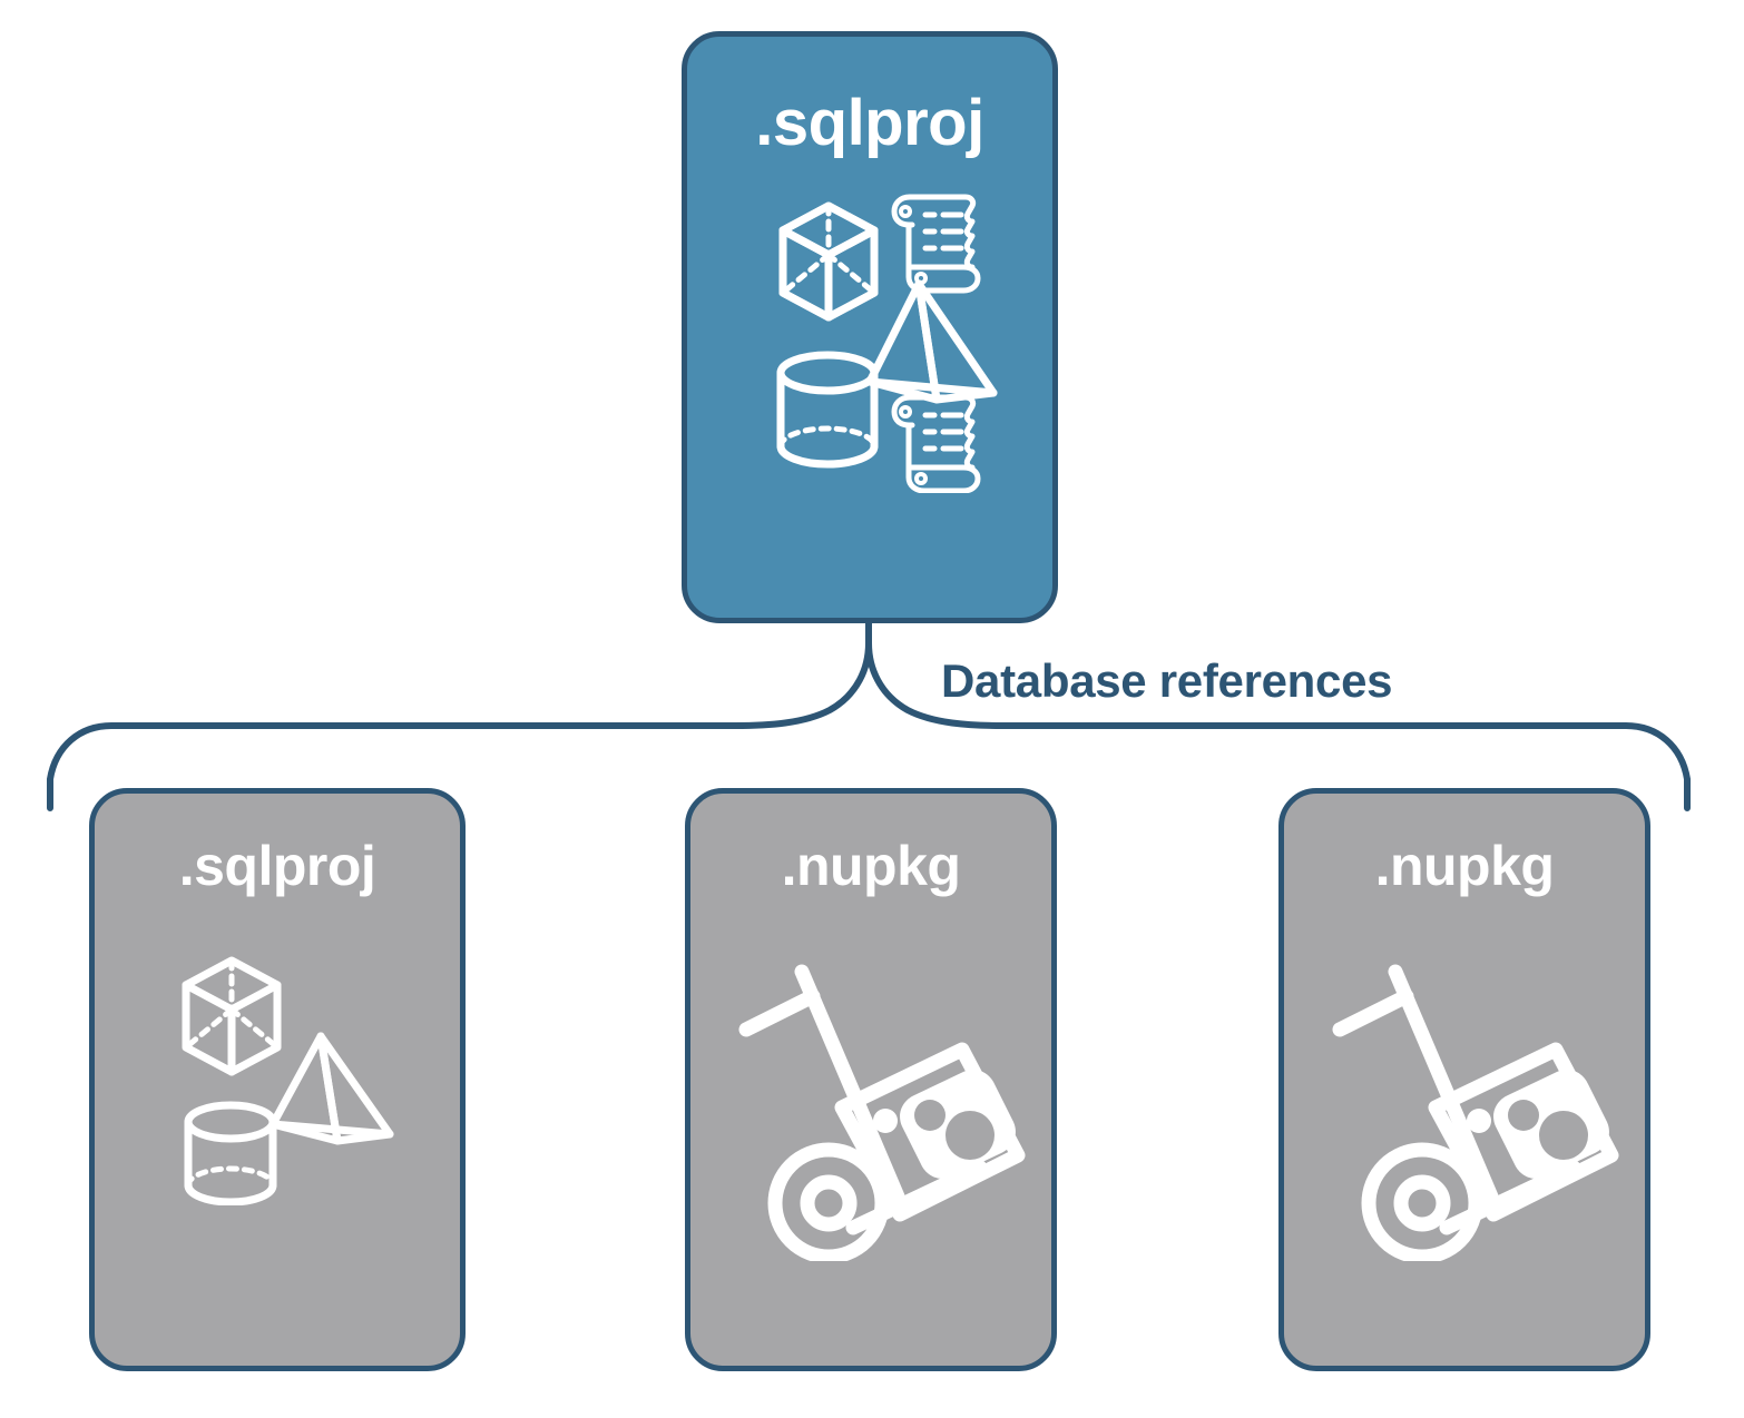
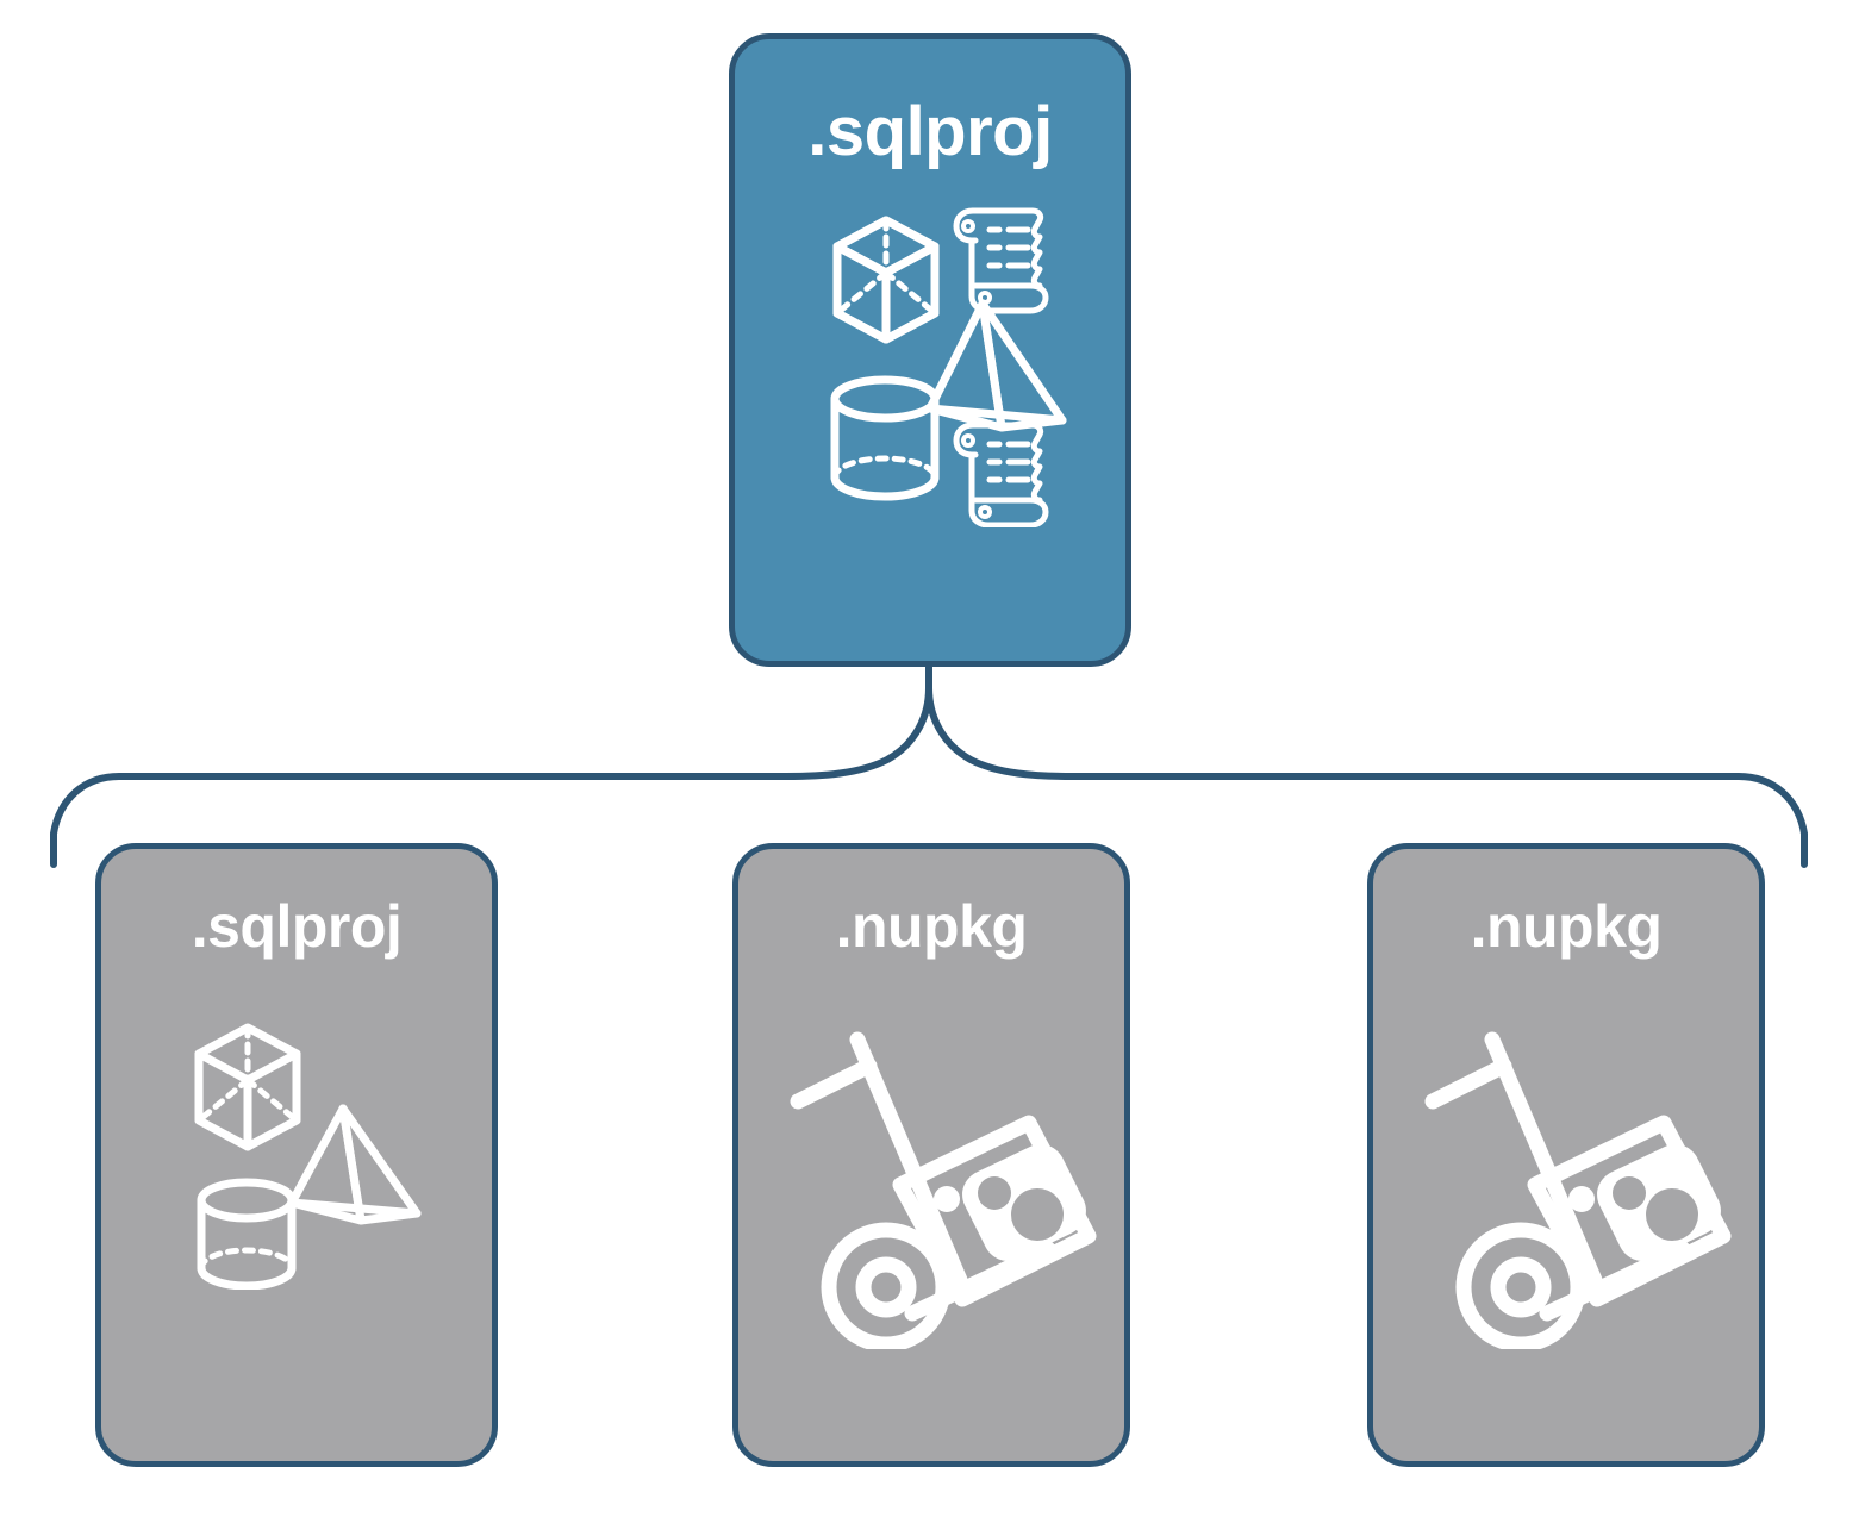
  .sqlproj
- Database references
  .sqlproj
  .nupkg
  .nupkg
